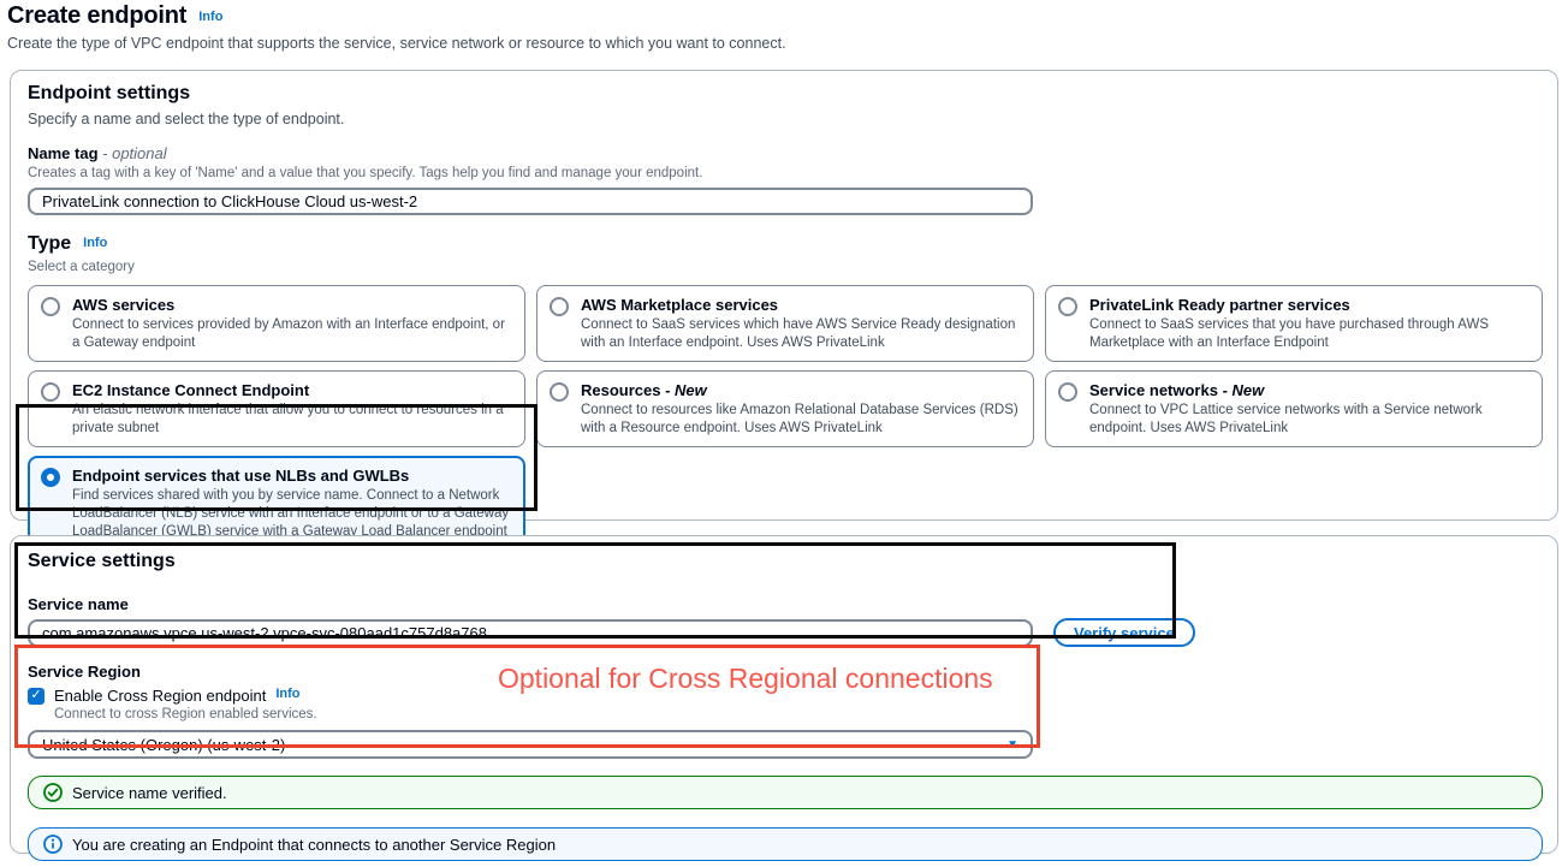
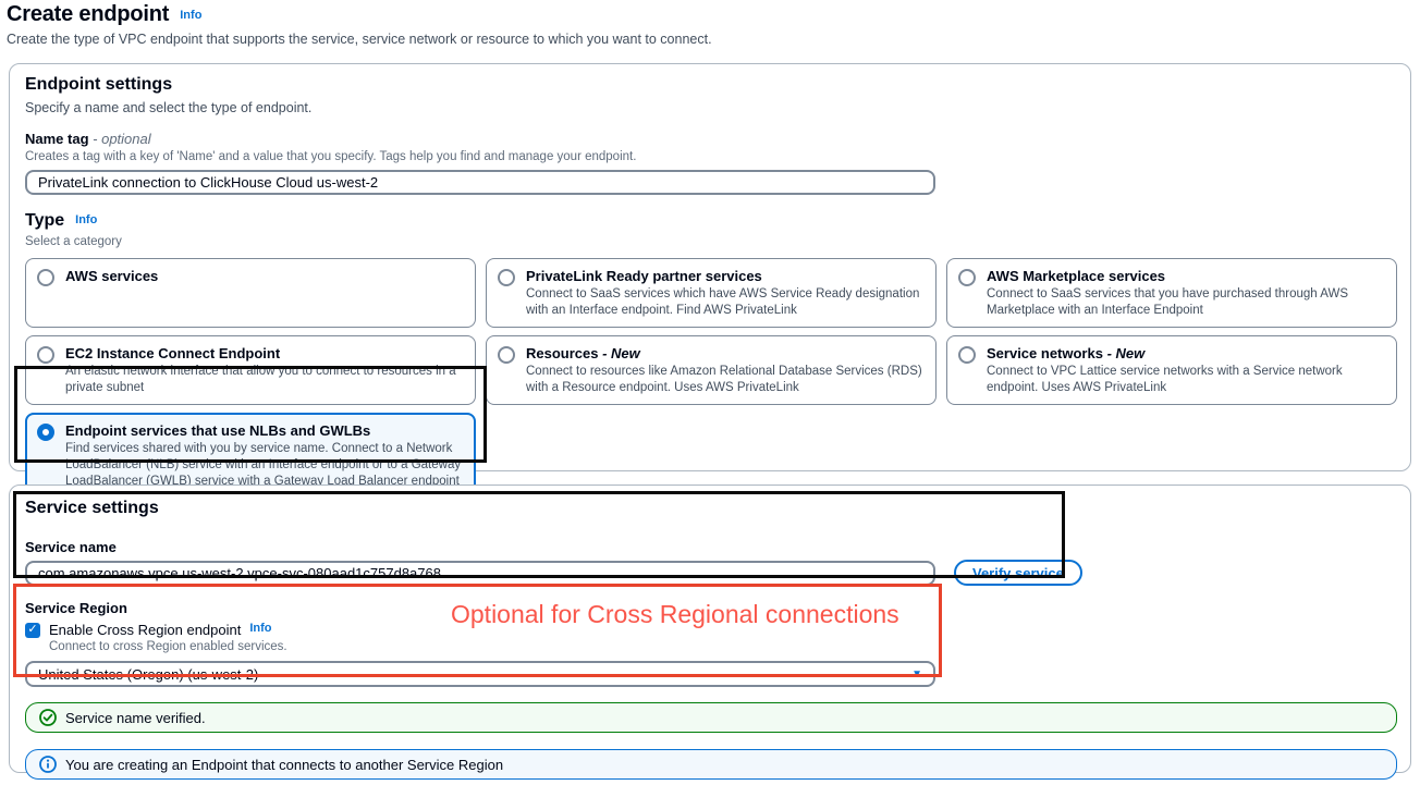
  Create endpoint
  Info
  Create the type of VPC endpoint that supports the service, service network or resource to which you want to connect.
  Endpoint settings
  Specify a name and select the type of endpoint.
  Name tag - optional
  Creates a tag with a key of 'Name' and a value that you specify. Tags help you find and manage your endpoint.
  PrivateLink connection to ClickHouse Cloud us-west-2
  Type
  Info
  Select a category
  AWS services
- Connect to services provided by Amazon with an Interface endpoint, or a Gateway endpoint
- AWS Marketplace services
+ PrivateLink Ready partner services
- Connect to SaaS services which have AWS Service Ready designation with an Interface endpoint. Uses AWS PrivateLink
+ Connect to SaaS services which have AWS Service Ready designation with an Interface endpoint. Find AWS PrivateLink
- PrivateLink Ready partner services
+ AWS Marketplace services
  Connect to SaaS services that you have purchased through AWS Marketplace with an Interface Endpoint
  EC2 Instance Connect Endpoint
  An elastic network interface that allow you to connect to resources in a private subnet
  Resources - New
  Connect to resources like Amazon Relational Database Services (RDS) with a Resource endpoint. Uses AWS PrivateLink
  Service networks - New
  Connect to VPC Lattice service networks with a Service network endpoint. Uses AWS PrivateLink
  Endpoint services that use NLBs and GWLBs
  Find services shared with you by service name. Connect to a Network LoadBalancer (NLB) service with an Interface endpoint or to a Gateway LoadBalancer (GWLB) service with a Gateway Load Balancer endpoint
  Service settings
  Service name
  com.amazonaws.vpce.us-west-2.vpce-svc-080aad1c757d8a768
  Verify service
  Service Region
  ✓
  Enable Cross Region endpoint
  Info
  Connect to cross Region enabled services.
  United States (Oregon) (us-west-2)
  ▼
  Service name verified.
  You are creating an Endpoint that connects to another Service Region
  Optional for Cross Regional connections
